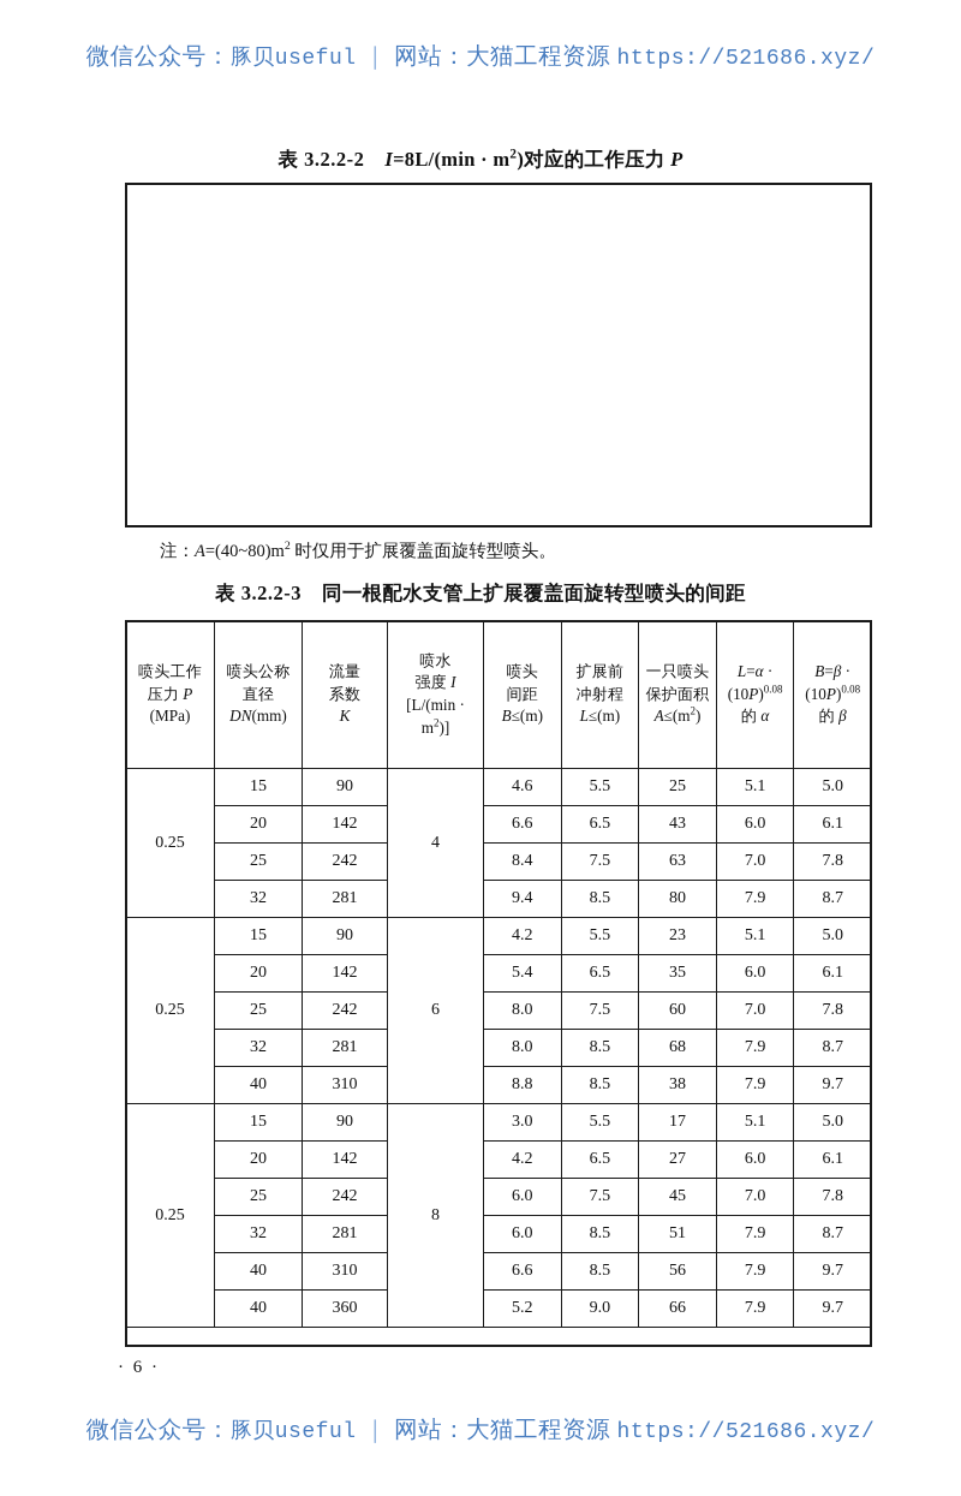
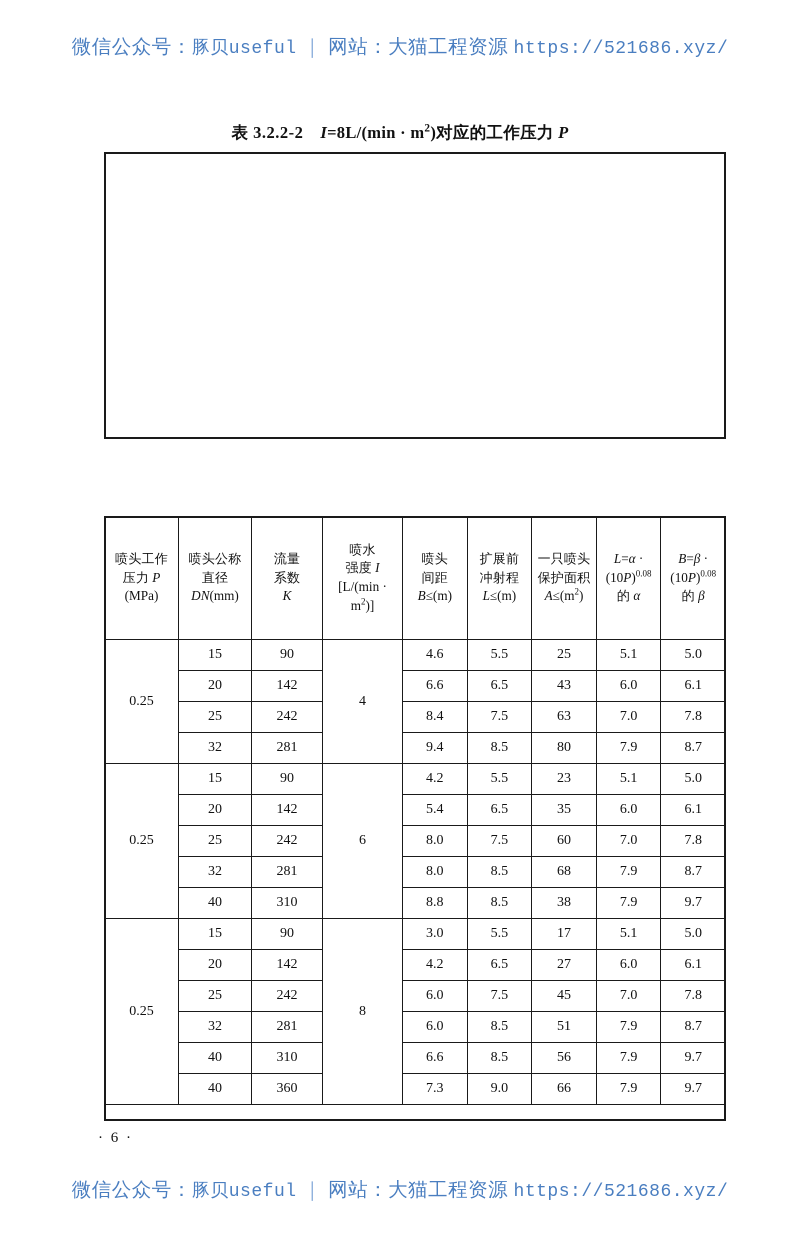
  微信公众号：豚贝useful ｜ 网站：大猫工程资源 https://521686.xyz/
  表 3.2.2-2 I=8L/(min · m2)对应的工作压力 P
- 注：A=(40~80)m2 时仅用于扩展覆盖面旋转型喷头。
- 表 3.2.2-3 同一根配水支管上扩展覆盖面旋转型喷头的间距
  喷头工作压力 P(MPa)	喷头公称直径DN(mm)	流量系数K	喷水强度 I[L/(min ·m2)]	喷头间距B≤(m)	扩展前冲射程L≤(m)	一只喷头保护面积A≤(m2)	L=α ·(10P)0.08的 α	B=β ·(10P)0.08的 β
  0.25	15	90	4	4.6	5.5	25	5.1	5.0
  20	142	6.6	6.5	43	6.0	6.1
  25	242	8.4	7.5	63	7.0	7.8
  32	281	9.4	8.5	80	7.9	8.7
  0.25	15	90	6	4.2	5.5	23	5.1	5.0
  20	142	5.4	6.5	35	6.0	6.1
  25	242	8.0	7.5	60	7.0	7.8
  32	281	8.0	8.5	68	7.9	8.7
  40	310	8.8	8.5	38	7.9	9.7
  0.25	15	90	8	3.0	5.5	17	5.1	5.0
  20	142	4.2	6.5	27	6.0	6.1
  25	242	6.0	7.5	45	7.0	7.8
  32	281	6.0	8.5	51	7.9	8.7
  40	310	6.6	8.5	56	7.9	9.7
- 40	360	5.2	9.0	66	7.9	9.7
+ 40	360	7.3	9.0	66	7.9	9.7
  · 6 ·
  微信公众号：豚贝useful ｜ 网站：大猫工程资源 https://521686.xyz/
